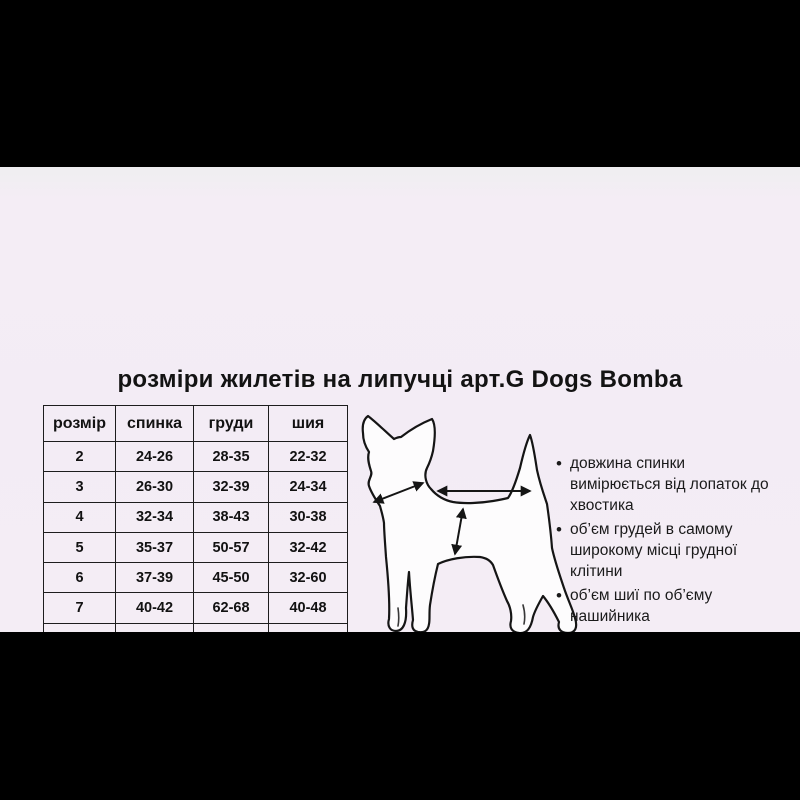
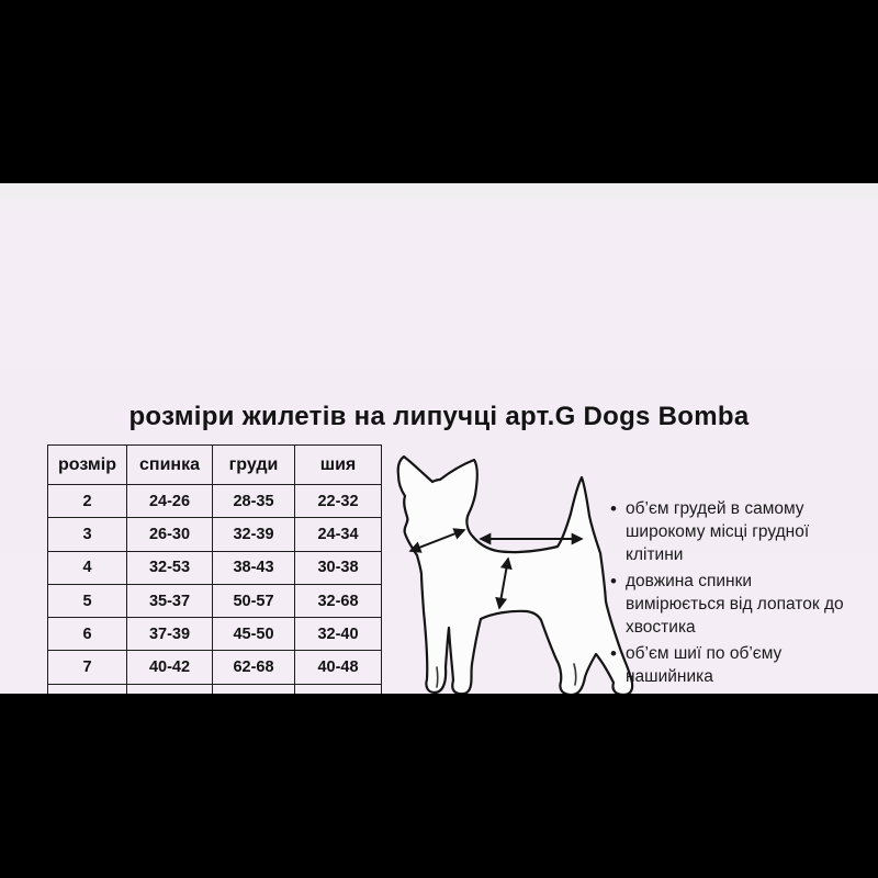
  розміри жилетів на липучці арт.G Dogs Bomba
  розмір	спинка	груди	шия
  2	24-26	28-35	22-32
  3	26-30	32-39	24-34
- 4	32-34	38-43	30-38
+ 4	32-53	38-43	30-38
- 5	35-37	50-57	32-42
+ 5	35-37	50-57	32-68
- 6	37-39	45-50	32-60
+ 6	37-39	45-50	32-40
  7	40-42	62-68	40-48
  •
- довжина спинки вимірюється від лопаток до хвостика
+ об’єм грудей в самому широкому місці грудної клітини
  •
- об’єм грудей в самому широкому місці грудної клітини
+ довжина спинки вимірюється від лопаток до хвостика
  •
  об’єм шиї по об’єму нашийника
